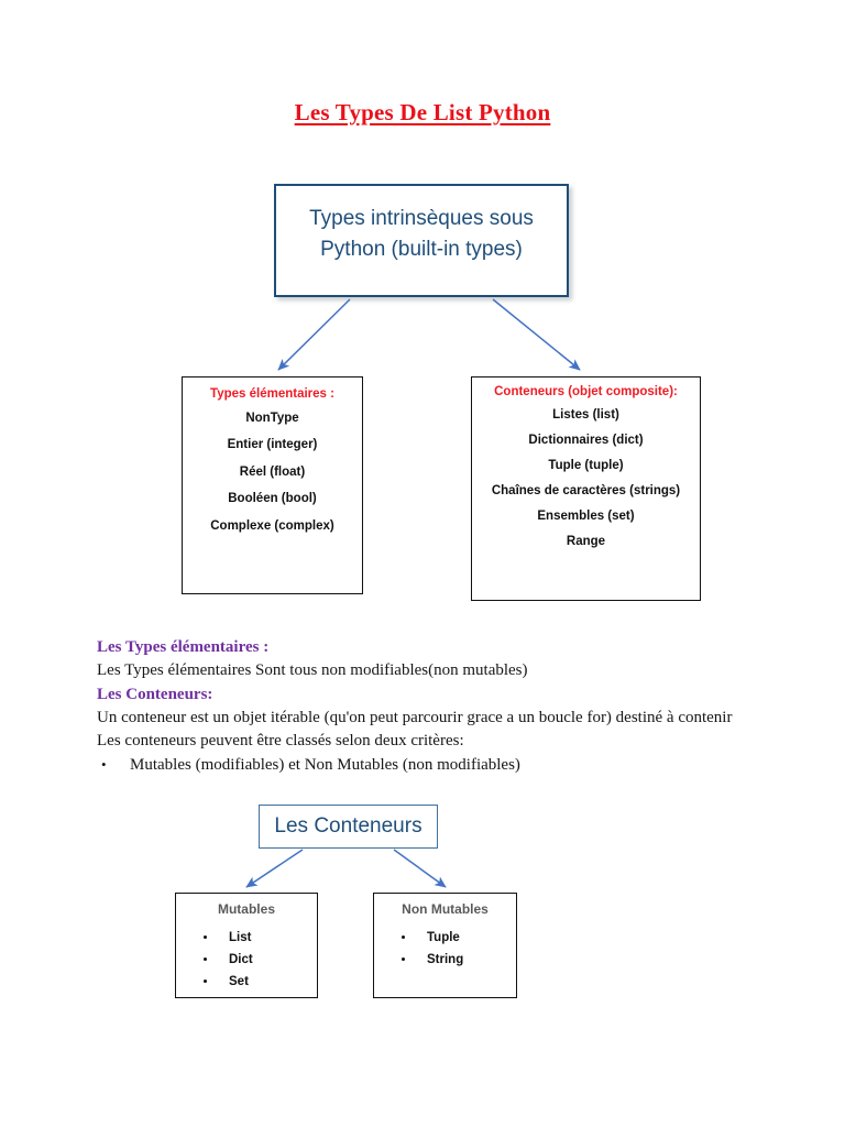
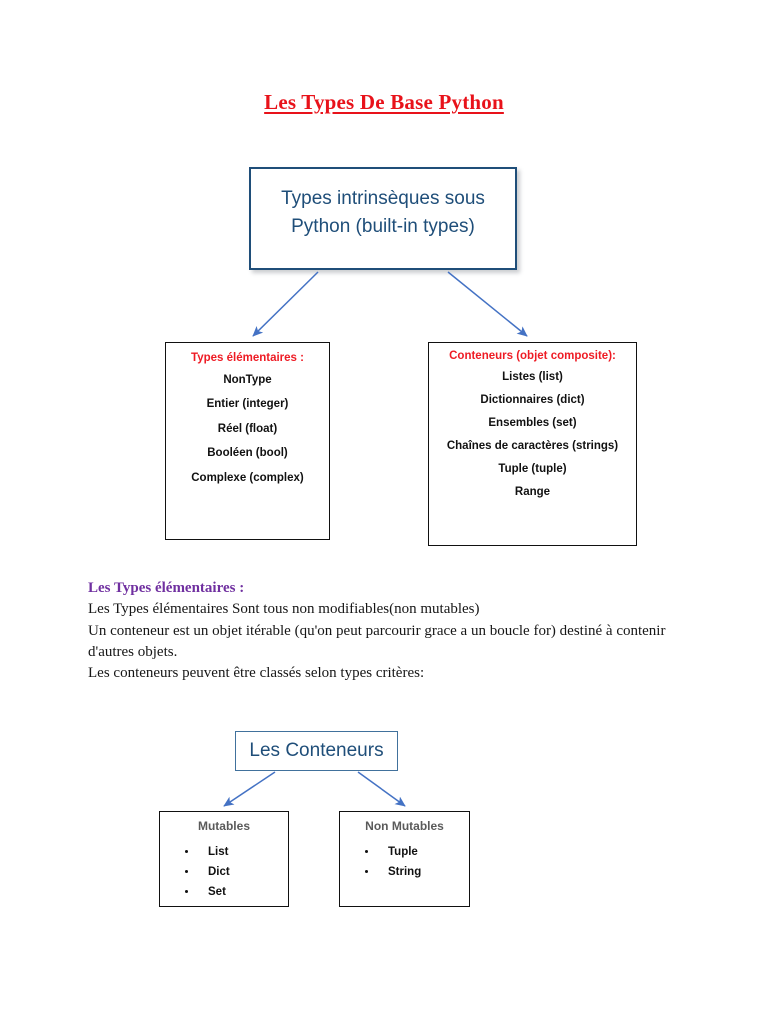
- Les Types De List Python
+ Les Types De Base Python
  Types intrinsèques sous
  Python (built-in types)
  Types élémentaires :
  NonType
  Entier (integer)
  Réel (float)
  Booléen (bool)
  Complexe (complex)
  Conteneurs (objet composite):
  Listes (list)
  Dictionnaires (dict)
- Tuple (tuple)
+ Ensembles (set)
  Chaînes de caractères (strings)
- Ensembles (set)
+ Tuple (tuple)
  Range
  Les Types élémentaires :
  Les Types élémentaires Sont tous non modifiables(non mutables)
- Les Conteneurs:
  Un conteneur est un objet itérable (qu'on peut parcourir grace a un boucle for) destiné à contenir
+ d'autres objets.
- Les conteneurs peuvent être classés selon deux critères:
+ Les conteneurs peuvent être classés selon types critères:
- •
- Mutables (modifiables) et Non Mutables (non modifiables)
  Les Conteneurs
  Mutables
  List
  Dict
  Set
  Non Mutables
  Tuple
  String
